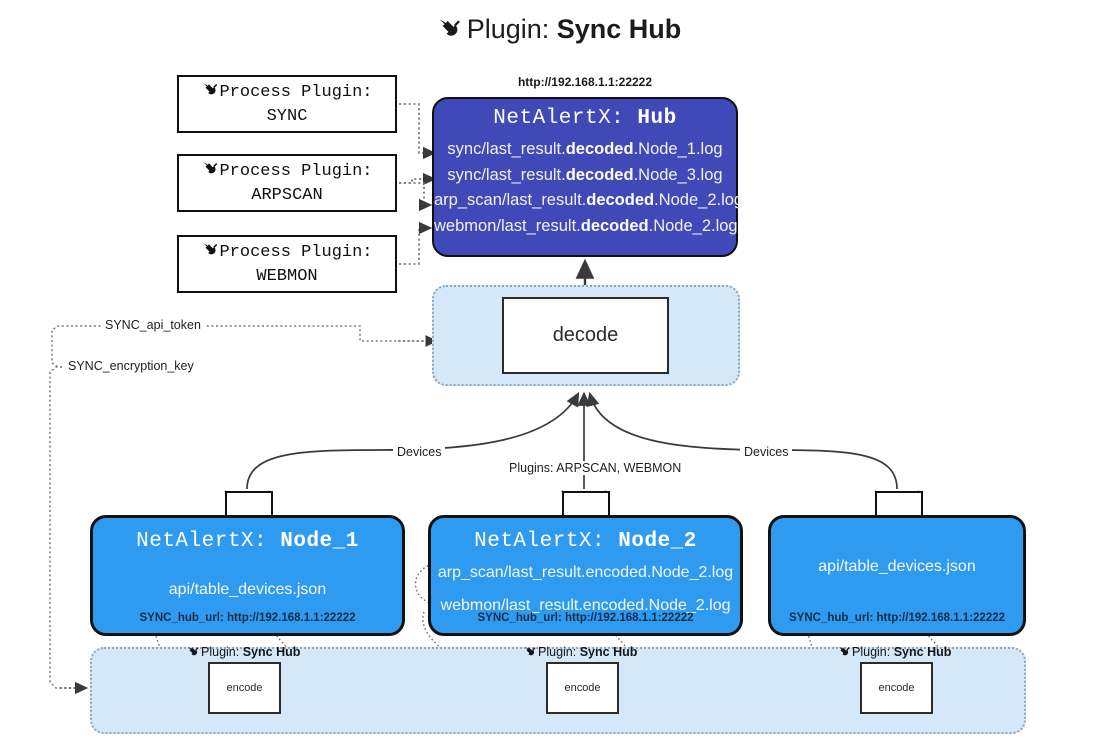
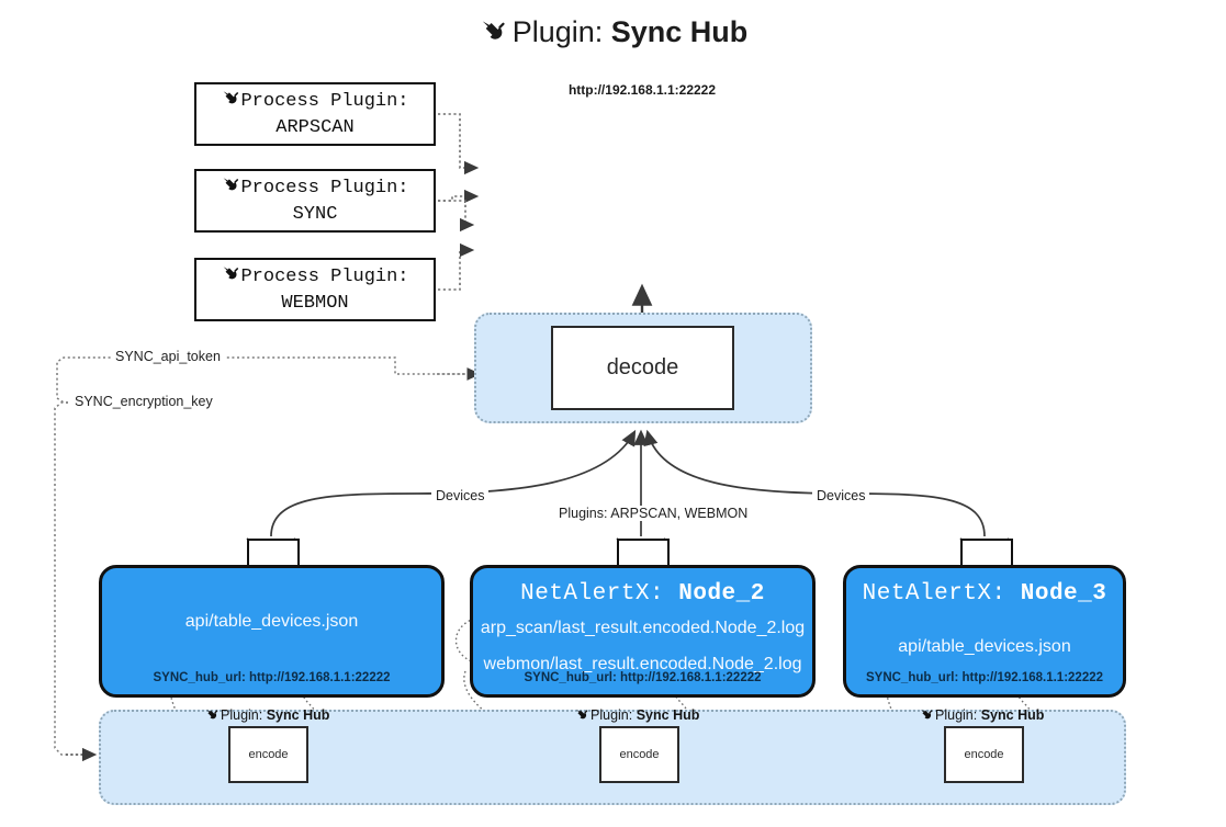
  Plugin: Sync Hub
  Process Plugin:
- SYNC
+ ARPSCAN
  Process Plugin:
- ARPSCAN
+ SYNC
  Process Plugin:
  WEBMON
  http://192.168.1.1:22222
- NetAlertX: Hub
- sync/last_result.decoded.Node_1.log
- sync/last_result.decoded.Node_3.log
- arp_scan/last_result.decoded.Node_2.log
- webmon/last_result.decoded.Node_2.log
  decode
  SYNC_api_token
  SYNC_encryption_key
  Devices
  Devices
  Plugins: ARPSCAN, WEBMON
- NetAlertX: Node_1
  api/table_devices.json
  SYNC_hub_url: http://192.168.1.1:22222
  NetAlertX: Node_2
  arp_scan/last_result.encoded.Node_2.log
  webmon/last_result.encoded.Node_2.log
  SYNC_hub_url: http://192.168.1.1:22222
+ NetAlertX: Node_3
  api/table_devices.json
  SYNC_hub_url: http://192.168.1.1:22222
  Plugin: Sync Hub
  Plugin: Sync Hub
  Plugin: Sync Hub
  encode
  encode
  encode
